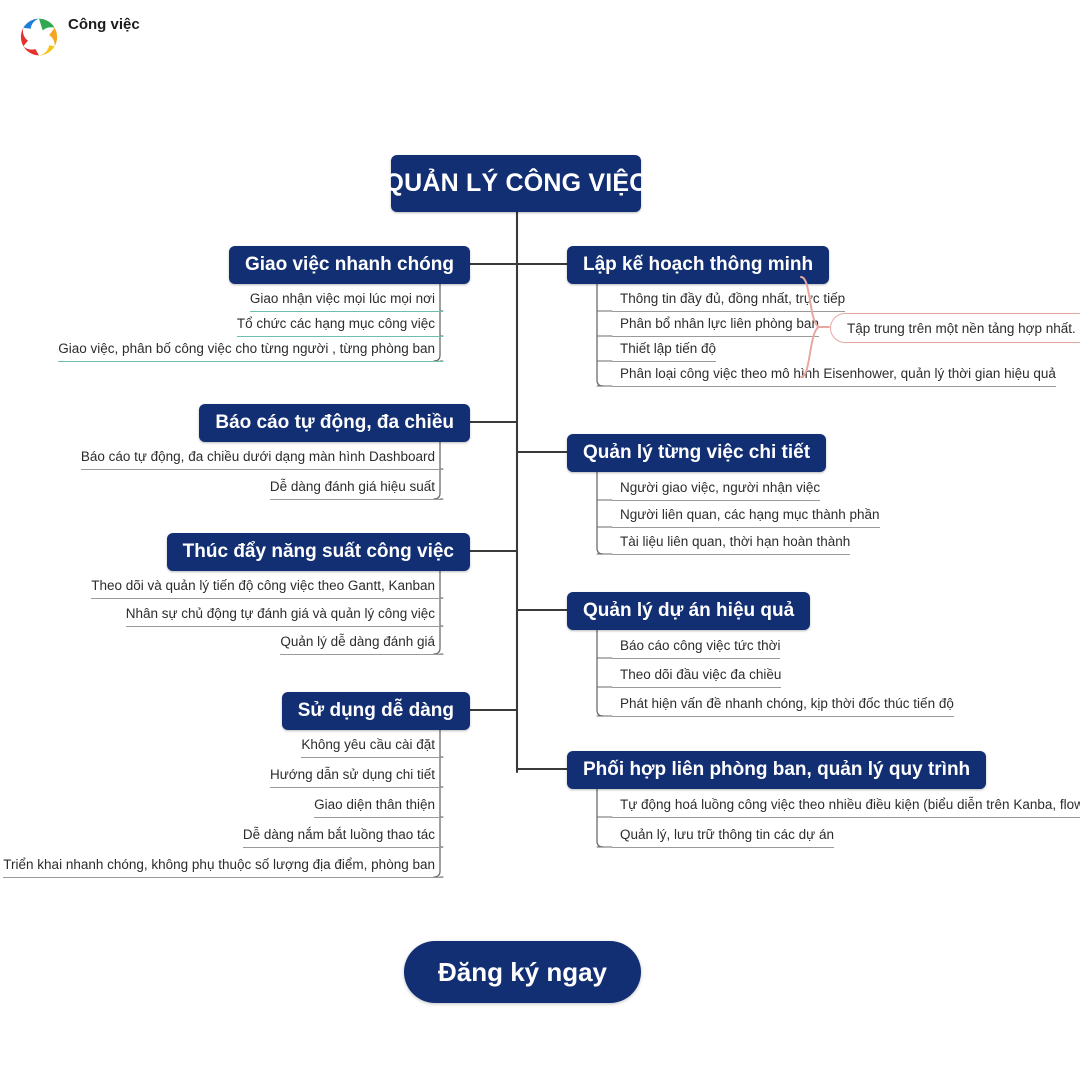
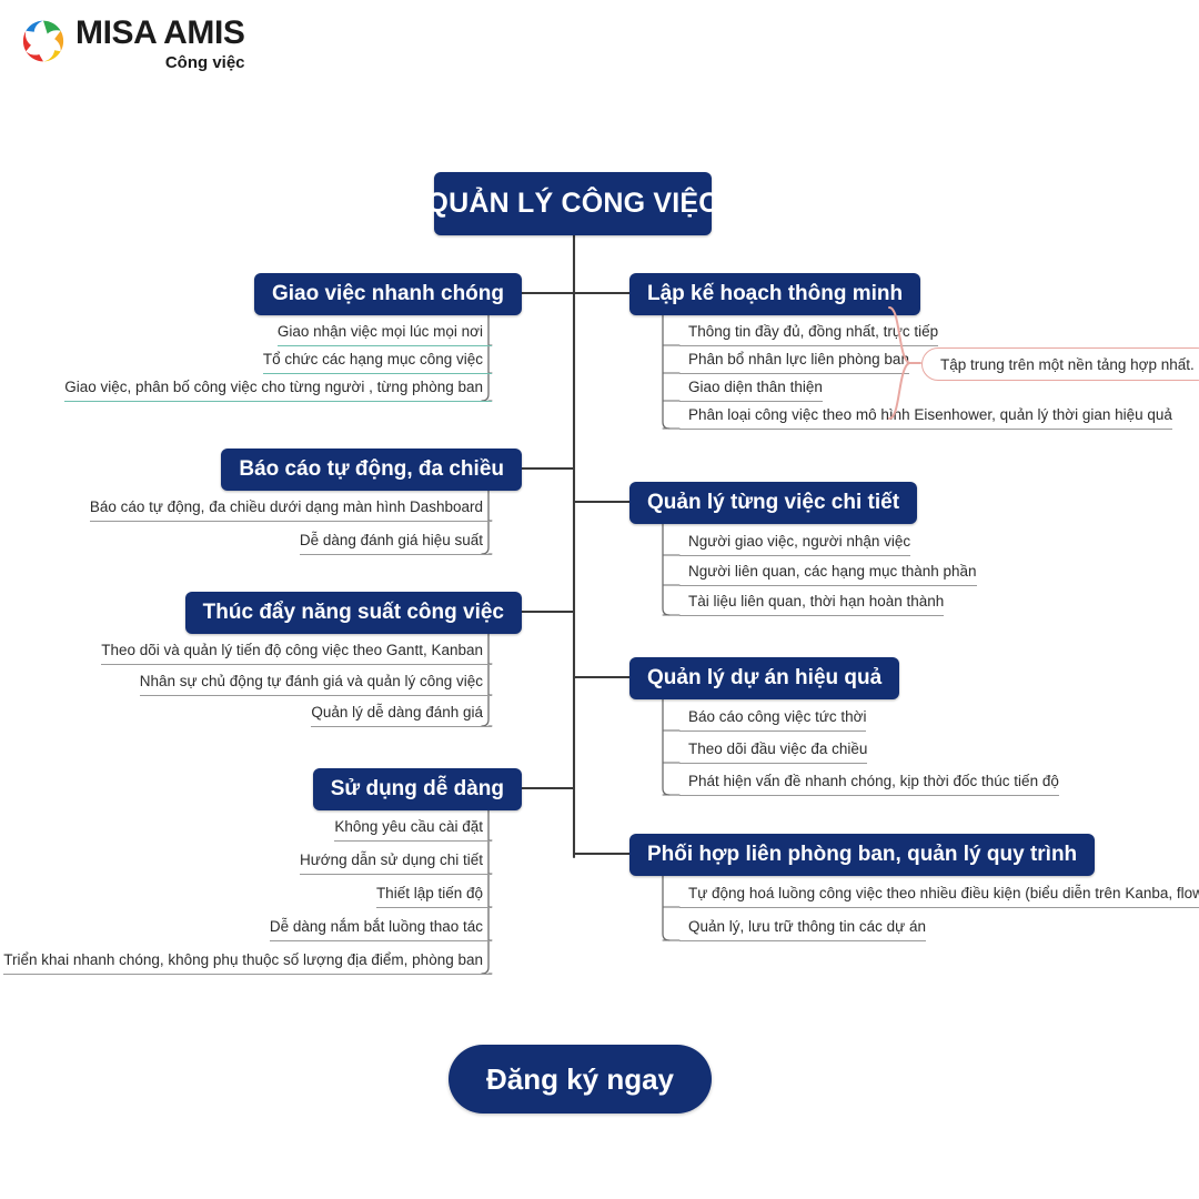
+ MISA AMIS
  Công việc
  QUẢN LÝ CÔNG VIỆC
  Giao việc nhanh chóng
  Giao nhận việc mọi lúc mọi nơi
  Tổ chức các hạng mục công việc
  Giao việc, phân bố công việc cho từng người , từng phòng ban
  Lập kế hoạch thông minh
  Thông tin đầy đủ, đồng nhất, trực tiếp
  Phân bổ nhân lực liên phòng ba
- Thiết lập tiến độ
+ Giao diện thân thiện
  Phân loại công việc theo mô hình Eisenhower, quản lý thời gian hiệu quả
  Báo cáo tự động, đa chiều
  Báo cáo tự động, đa chiều dưới dạng màn hình Dashboard
  Dễ dàng đánh giá hiệu suất
  Quản lý từng việc chi tiết
  Người giao việc, người nhận việc
  Người liên quan, các hạng mục thành phần
  Tài liệu liên quan, thời hạn hoàn thành
  Thúc đẩy năng suất công việc
  Theo dõi và quản lý tiến độ công việc theo Gantt, Kanban
  Nhân sự chủ động tự đánh giá và quản lý công việc
  Quản lý dễ dàng đánh giá
  Quản lý dự án hiệu quả
  Báo cáo công việc tức thời
  Theo dõi đầu việc đa chiều
  Phát hiện vấn đề nhanh chóng, kịp thời đốc thúc tiến độ
  Sử dụng dễ dàng
  Không yêu cầu cài đặt
  Hướng dẫn sử dụng chi tiết
- Giao diện thân thiện
+ Thiết lập tiến độ
  Dễ dàng nắm bắt luồng thao tác
  Triển khai nhanh chóng, không phụ thuộc số lượng địa điểm, phòng ban
  Phối hợp liên phòng ban, quản lý quy trình
  Tự động hoá luồng công việc theo nhiều điều kiện (biểu diễn trên Kanba, flow
  Quản lý, lưu trữ thông tin các dự án
  Tập trung trên một nền tảng hợp nhất.
  Đăng ký ngay
